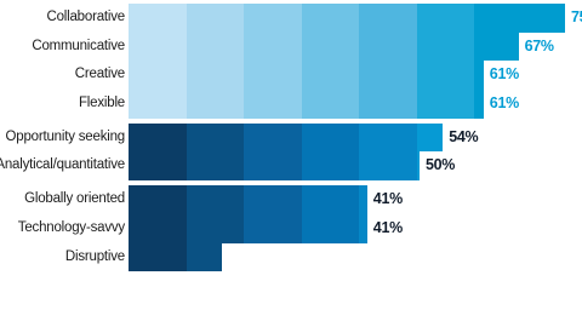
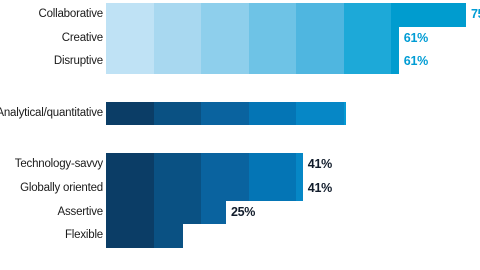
  Collaborative
- Communicative
- 67%
  Creative
  61%
- Flexible
+ Disruptive
  61%
- Opportunity seeking
- 54%
  Analytical/quantitative
- 50%
- Globally oriented
+ Technology-savvy
  41%
- Technology-savvy
+ Globally oriented
  41%
+ Assertive
+ 25%
- Disruptive
+ Flexible
